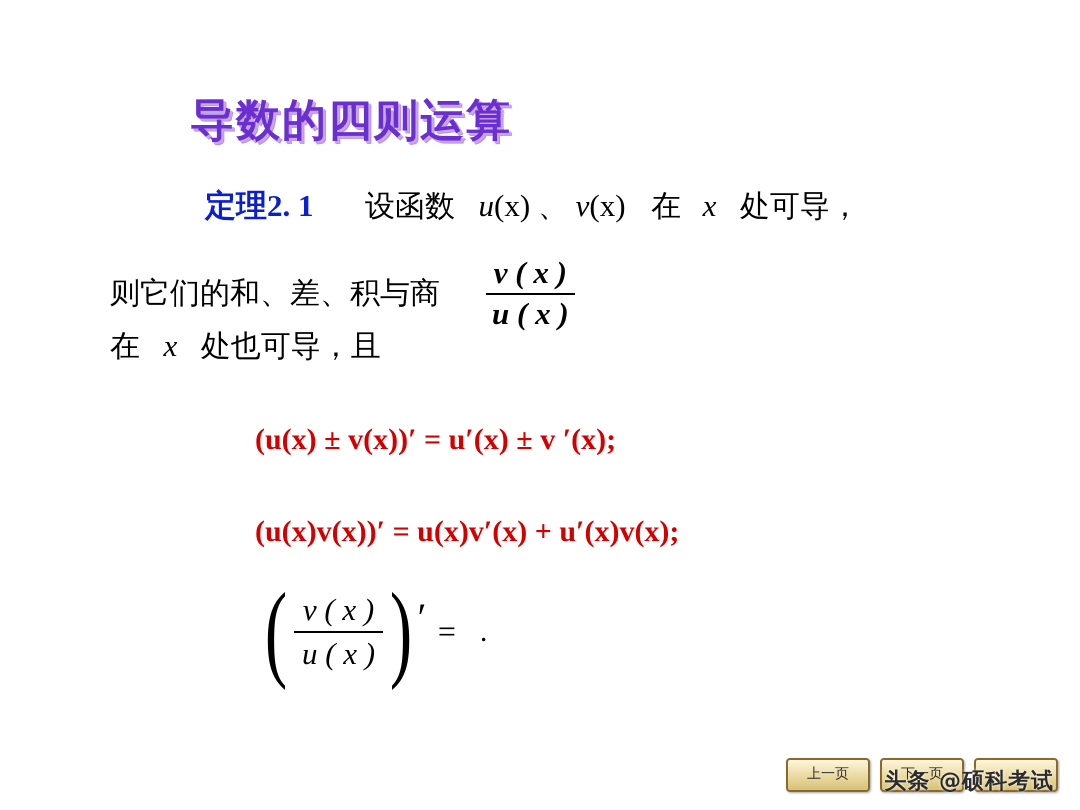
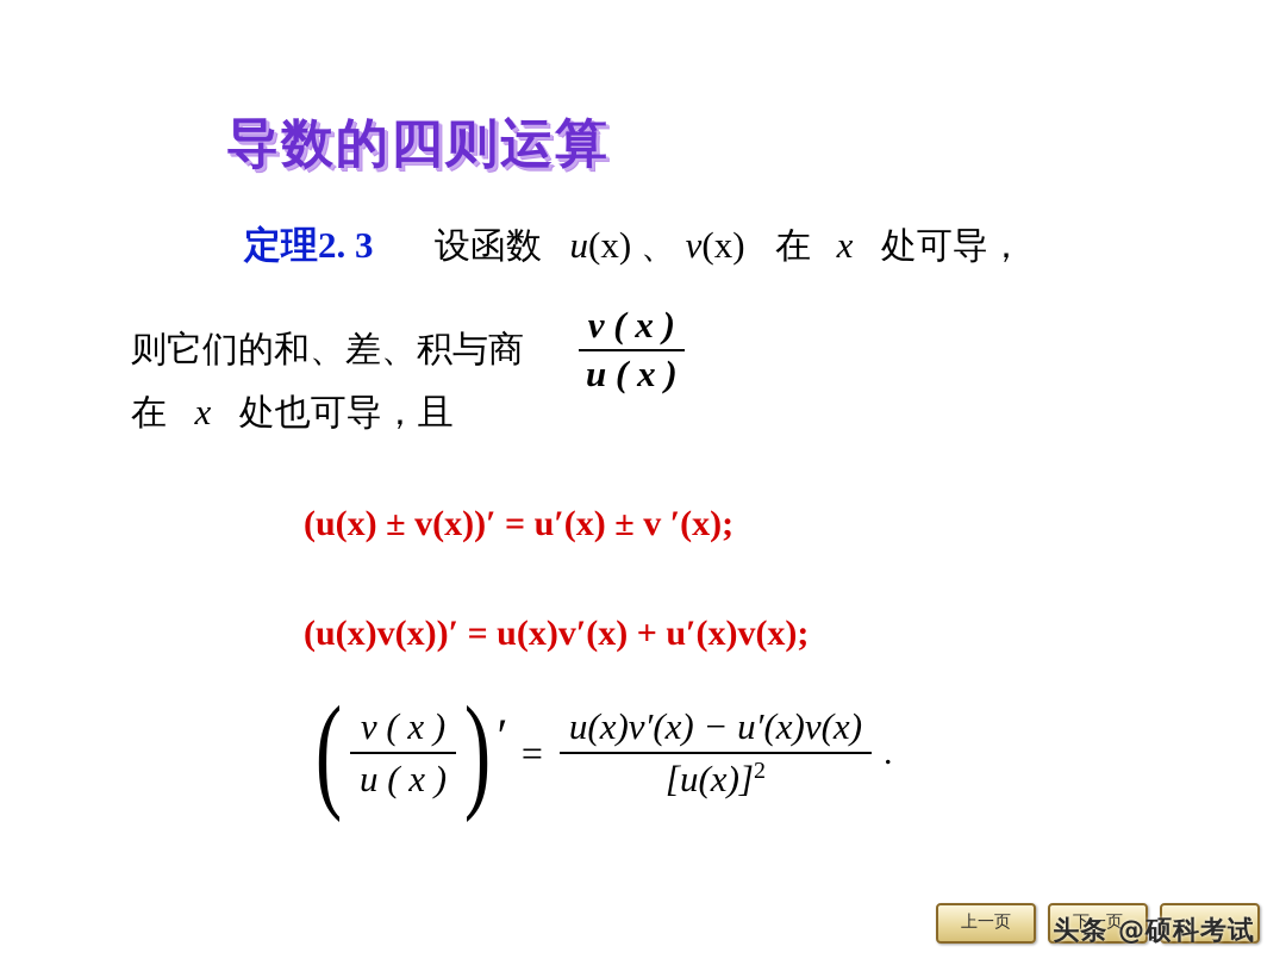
  导数的四则运算
- 定理2. 1 设函数 u(x) 、 v(x) 在 x 处可导，
+ 定理2. 3 设函数 u(x) 、 v(x) 在 x 处可导，
  则它们的和、差、积与商
  v ( x )
  u ( x )
  在 x 处也可导，且
  (u(x) ± v(x))′ = u′(x) ± v ′(x);
  (u(x)v(x))′ = u(x)v′(x) + u′(x)v(x);
  (
  v ( x )
  u ( x )
  )
  ′
  =
+ u(x)v′(x) − u′(x)v(x)
+ [u(x)]2
  .
  上一页
  下一页
  头条 @硕科考试
